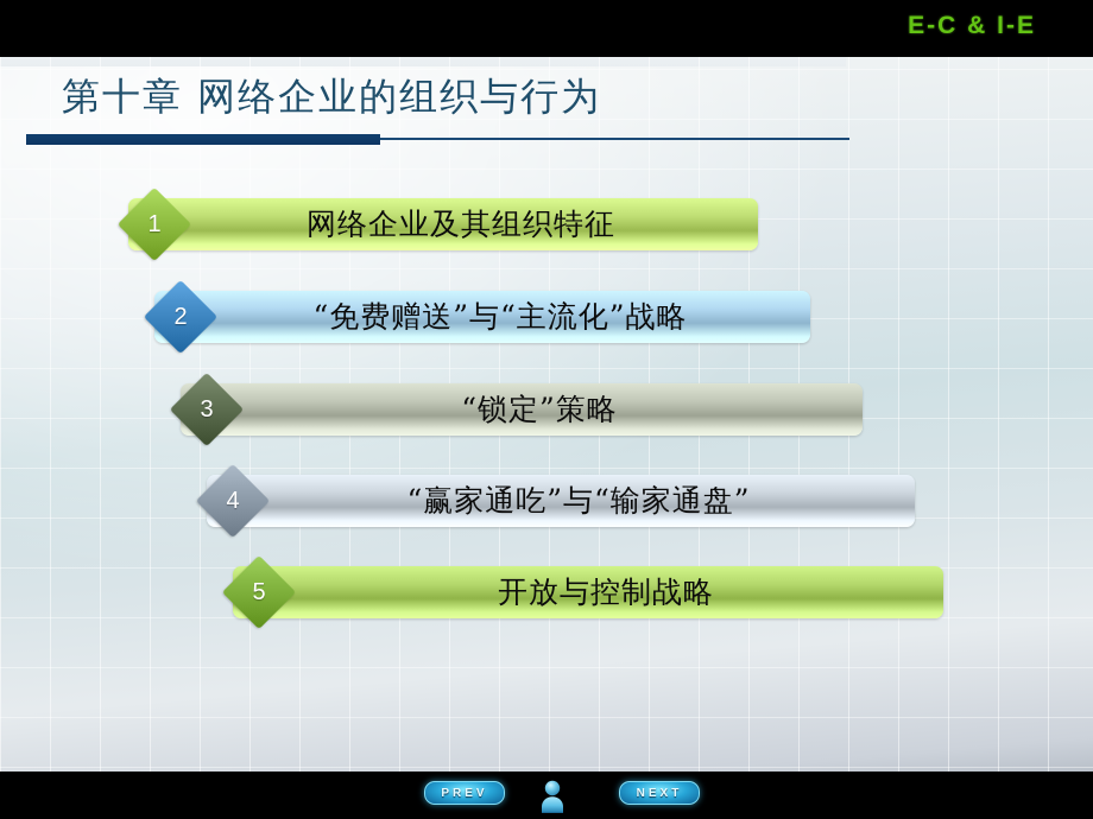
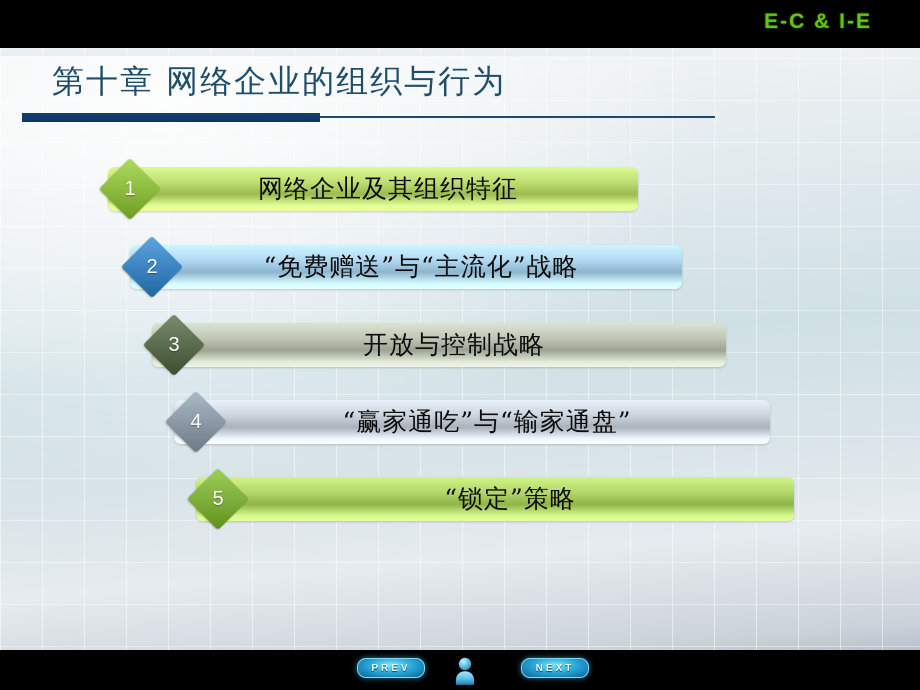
  E-C & I-E
  第十章 网络企业的组织与行为
  网络企业及其组织特征
  1
  “免费赠送”与“主流化”战略
  2
- “锁定”策略
+ 开放与控制战略
  3
  “赢家通吃”与“输家通盘”
  4
- 开放与控制战略
+ “锁定”策略
  5
  PREV
  NEXT
